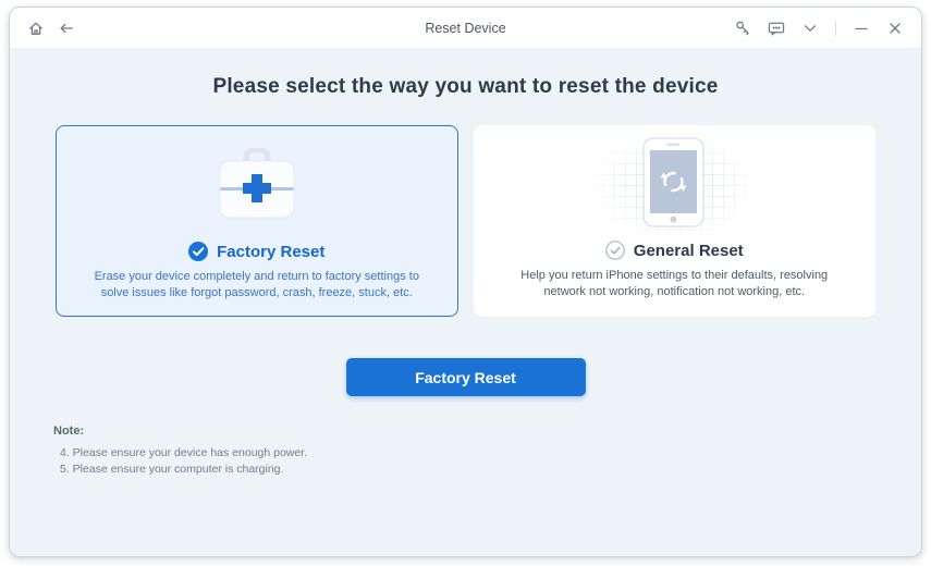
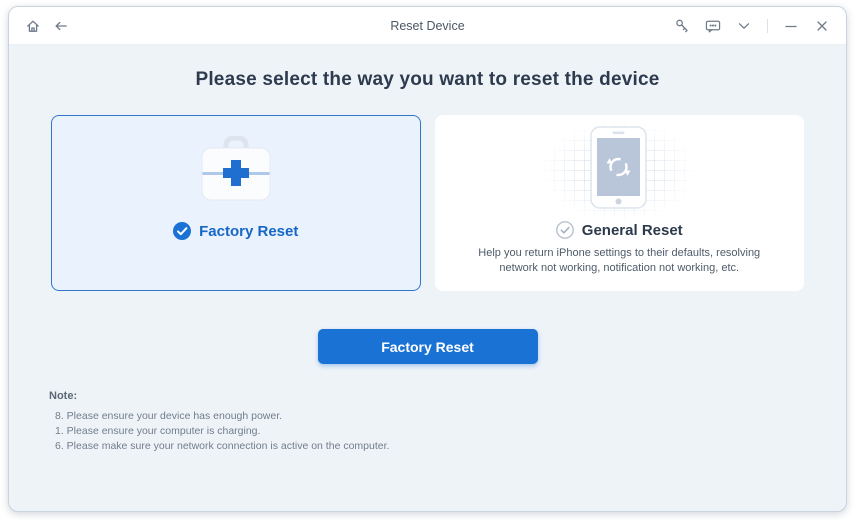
  Reset Device
  Please select the way you want to reset the device
  Factory Reset
- Erase your device completely and return to factory settings to solve issues like forgot password, crash, freeze, stuck, etc.
  General Reset
  Help you return iPhone settings to their defaults, resolving network not working, notification not working, etc.
  Factory Reset
  Note:
- 4. Please ensure your device has enough power.
+ 8. Please ensure your device has enough power.
- 5. Please ensure your computer is charging.
+ 1. Please ensure your computer is charging.
+ 6. Please make sure your network connection is active on the computer.
